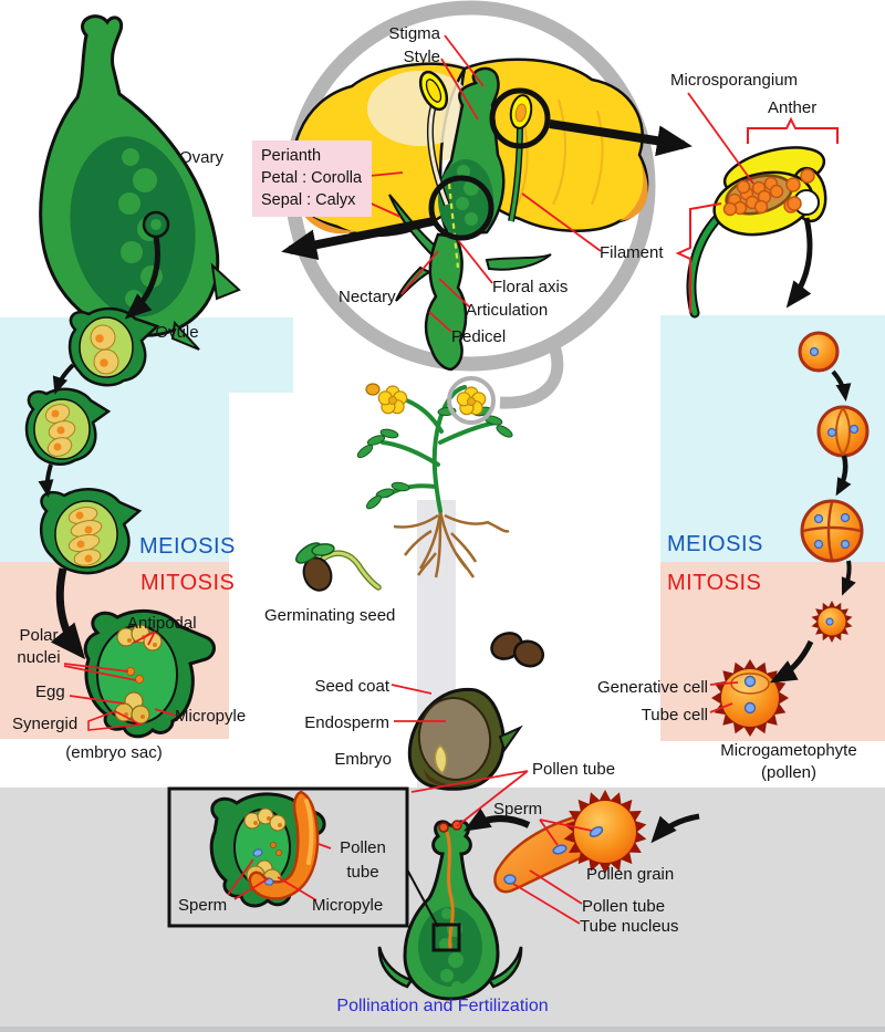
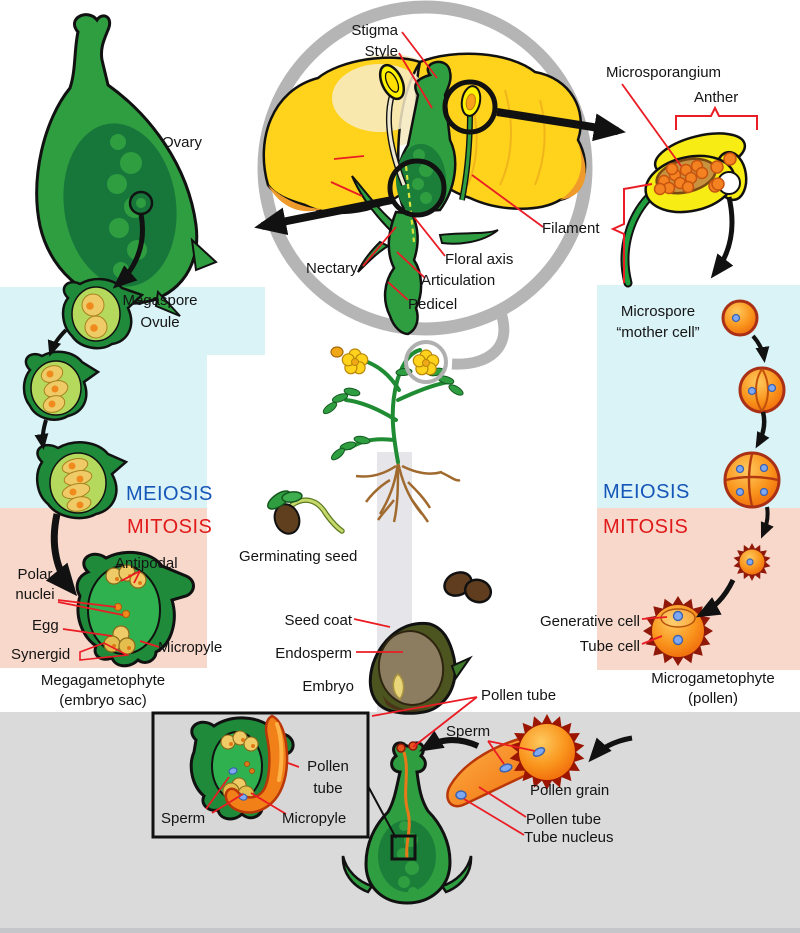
  Stigma
  Style
- Perianth
- Petal : Corolla
- Sepal : Calyx
  Ovary
  Microsporangium
  Anther
  Filament
  Nectary
  Floral axis
  Articulation
  Pedicel
+ Megaspore
  Ovule
+ Microspore
+ “mother cell”
  MEIOSIS
  MITOSIS
  MEIOSIS
  MITOSIS
  Polar nuclei
  Antipodal
  Egg
  Synergid
  Micropyle
+ Megagametophyte
  (embryo sac)
  Germinating seed
  Seed coat
  Endosperm
  Embryo
  Generative cell
  Tube cell
  Microgametophyte
  (pollen)
  Pollen tube
  Sperm
  Pollen grain
  Pollen tube
  Tube nucleus
  Pollen
  tube
  Sperm
  Micropyle
- Pollination and Fertilization
